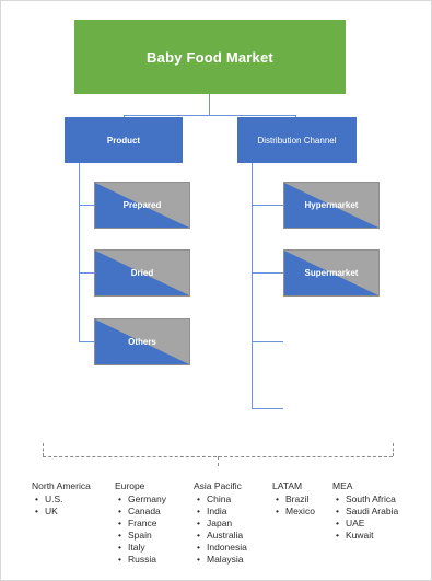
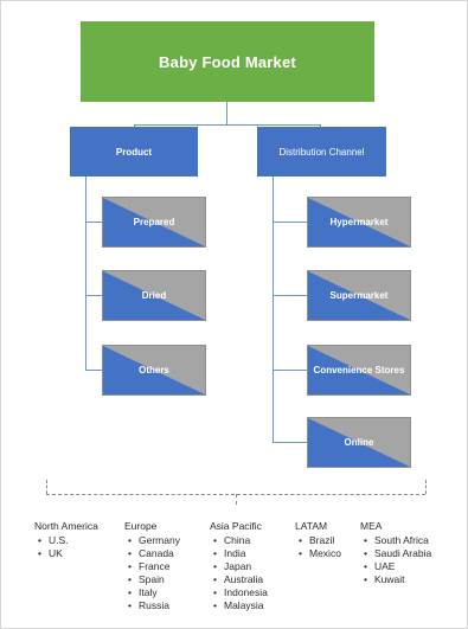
  Baby Food Market
  Product
  Distribution Channel
  Prepared
  Dried
  Others
  Hypermarket
  Supermarket
+ Convenience Stores
+ Online
  North America
  •
  U.S.
  •
  UK
  Europe
  •
  Germany
  •
  Canada
  •
  France
  •
  Spain
  •
  Italy
  •
  Russia
  Asia Pacific
  •
  China
  •
  India
  •
  Japan
  •
  Australia
  •
  Indonesia
  •
  Malaysia
  LATAM
  •
  Brazil
  •
  Mexico
  MEA
  •
  South Africa
  •
  Saudi Arabia
  •
  UAE
  •
  Kuwait
